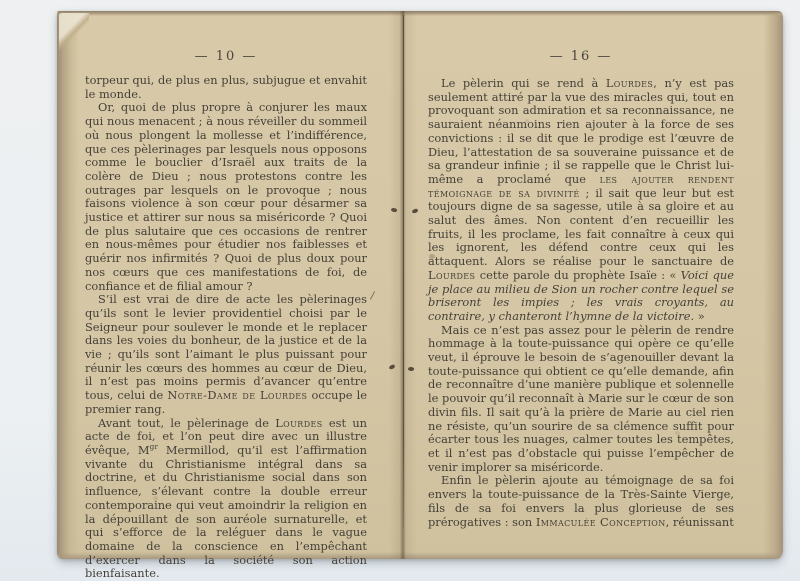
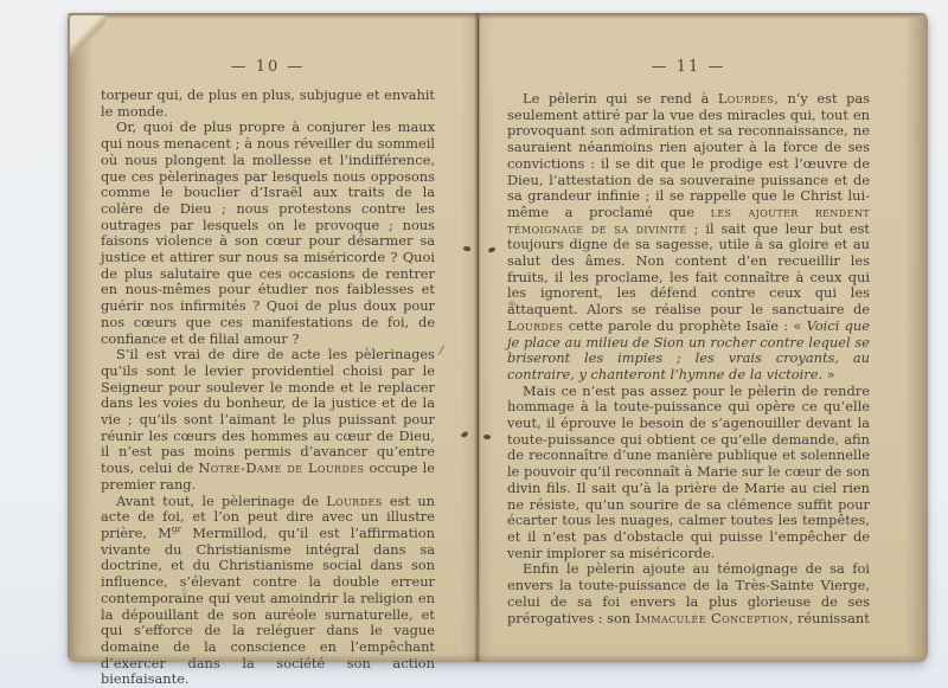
  — 10 —
  torpeur qui, de plus en plus, subjugue et envahit le monde.
  Or, quoi de plus propre à conjurer les maux qui nous menacent ; à nous réveiller du sommeil où nous plongent la mollesse et l’indifférence, que ces pèlerinages par lesquels nous opposons comme le bouclier d’Israël aux traits de la colère de Dieu ; nous protestons contre les outrages par lesquels on le provoque ; nous faisons violence à son cœur pour désarmer sa justice et attirer sur nous sa miséricorde ? Quoi de plus salutaire que ces occasions de rentrer en nous-mêmes pour étudier nos faiblesses et guérir nos infirmités ? Quoi de plus doux pour nos cœurs que ces manifestations de foi, de confiance et de filial amour ?
  S’il est vrai de dire de acte les pèlerinages qu’ils sont le levier providentiel choisi par le Seigneur pour soulever le monde et le replacer dans les voies du bonheur, de la justice et de la vie ; qu’ils sont l’aimant le plus puissant pour réunir les cœurs des hommes au cœur de Dieu, il n’est pas moins permis d’avancer qu’entre tous, celui de Notre-Dame de Lourdes occupe le premier rang.
- Avant tout, le pèlerinage de Lourdes est un acte de foi, et l’on peut dire avec un illustre évêque, Mgr Mermillod, qu’il est l’affirmation vivante du Christianisme intégral dans sa doctrine, et du Christianisme social dans son influence, s’élevant contre la double erreur contemporaine qui veut amoindrir la religion en la dépouillant de son auréole surnaturelle, et qui s’efforce de la reléguer dans le vague domaine de la conscience en l’empêchant d’exercer dans la société son action bienfaisante.
+ Avant tout, le pèlerinage de Lourdes est un acte de foi, et l’on peut dire avec un illustre prière, Mgr Mermillod, qu’il est l’affirmation vivante du Christianisme intégral dans sa doctrine, et du Christianisme social dans son influence, s’élevant contre la double erreur contemporaine qui veut amoindrir la religion en la dépouillant de son auréole surnaturelle, et qui s’efforce de la reléguer dans le vague domaine de la conscience en l’empêchant d’exercer dans la société son action bienfaisante.
- — 16 —
+ — 11 —
  Le pèlerin qui se rend à Lourdes, n’y est pas seulement attiré par la vue des miracles qui, tout en provoquant son admiration et sa reconnaissance, ne sauraient néanmoins rien ajouter à la force de ses convictions : il se dit que le prodige est l’œuvre de Dieu, l’attestation de sa souveraine puissance et de sa grandeur infinie ; il se rappelle que le Christ lui-même a proclamé que les ajouter rendent témoignage de sa divinité ; il sait que leur but est toujours digne de sa sagesse, utile à sa gloire et au salut des âmes. Non content d’en recueillir les fruits, il les proclame, les fait connaître à ceux qui les ignorent, les défend contre ceux qui les attaquent. Alors se réalise pour le sanctuaire de Lourdes cette parole du prophète Isaïe : « Voici que je place au milieu de Sion un rocher contre lequel se briseront les impies ; les vrais croyants, au contraire, y chanteront l’hymne de la victoire. »
  Mais ce n’est pas assez pour le pèlerin de rendre hommage à la toute-puissance qui opère ce qu’elle veut, il éprouve le besoin de s’agenouiller devant la toute-puissance qui obtient ce qu’elle demande, afin de reconnaître d’une manière publique et solennelle le pouvoir qu’il reconnaît à Marie sur le cœur de son divin fils. Il sait qu’à la prière de Marie au ciel rien ne résiste, qu’un sourire de sa clémence suffit pour écarter tous les nuages, calmer toutes les tempêtes, et il n’est pas d’obstacle qui puisse l’empêcher de venir implorer sa miséricorde.
- Enfin le pèlerin ajoute au témoignage de sa foi envers la toute-puissance de la Très-Sainte Vierge, fils de sa foi envers la plus glorieuse de ses prérogatives : son Immaculée Conception, réunissant
+ Enfin le pèlerin ajoute au témoignage de sa foi envers la toute-puissance de la Très-Sainte Vierge, celui de sa foi envers la plus glorieuse de ses prérogatives : son Immaculée Conception, réunissant
